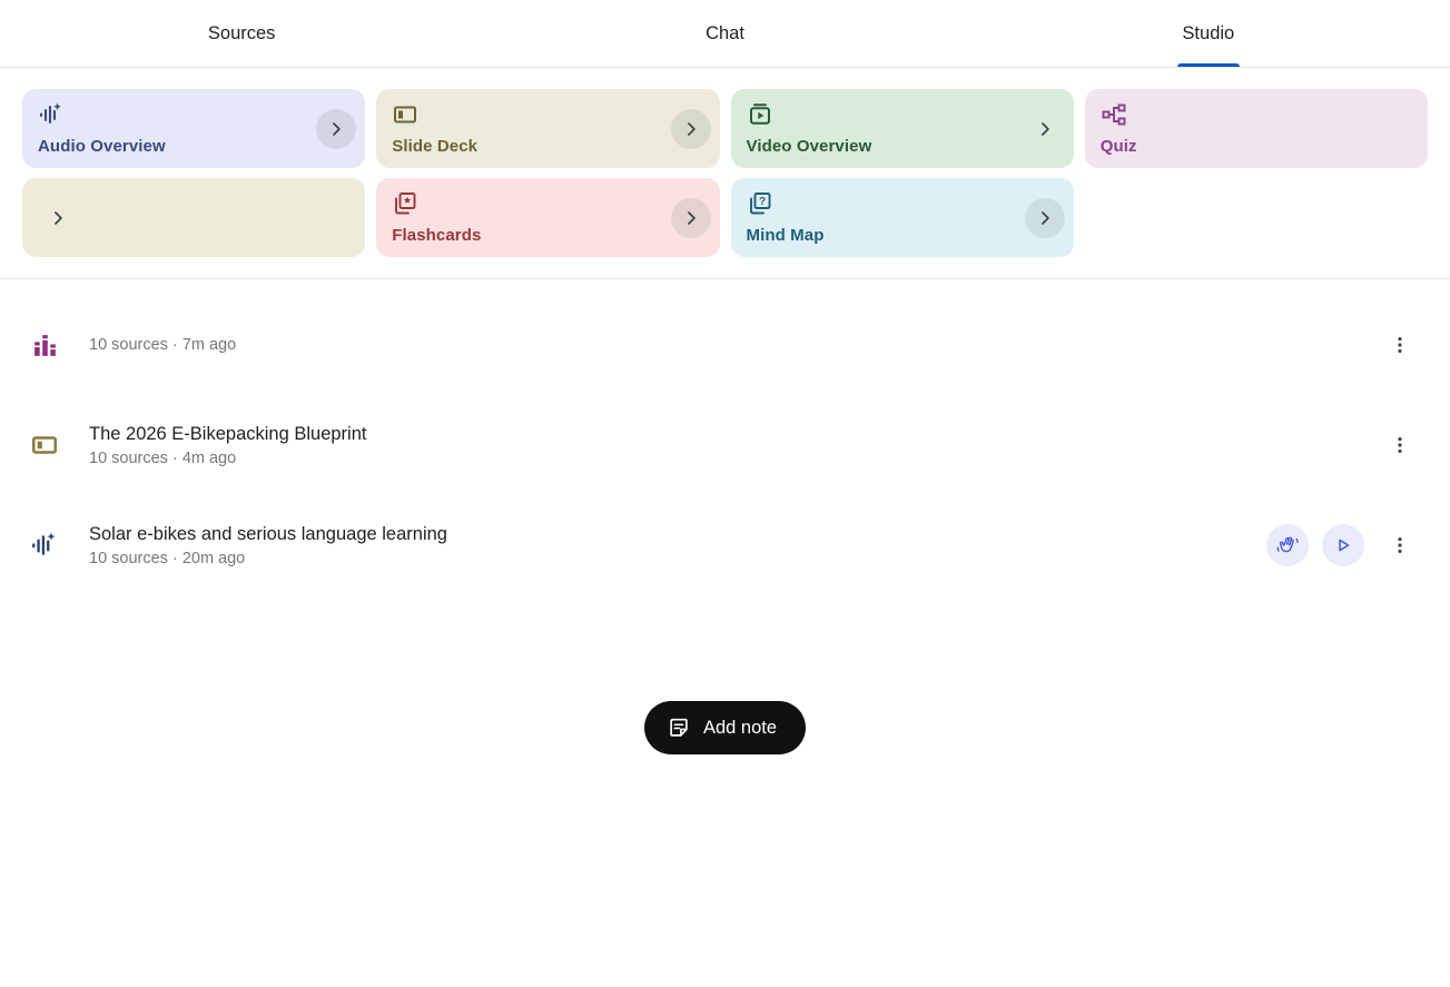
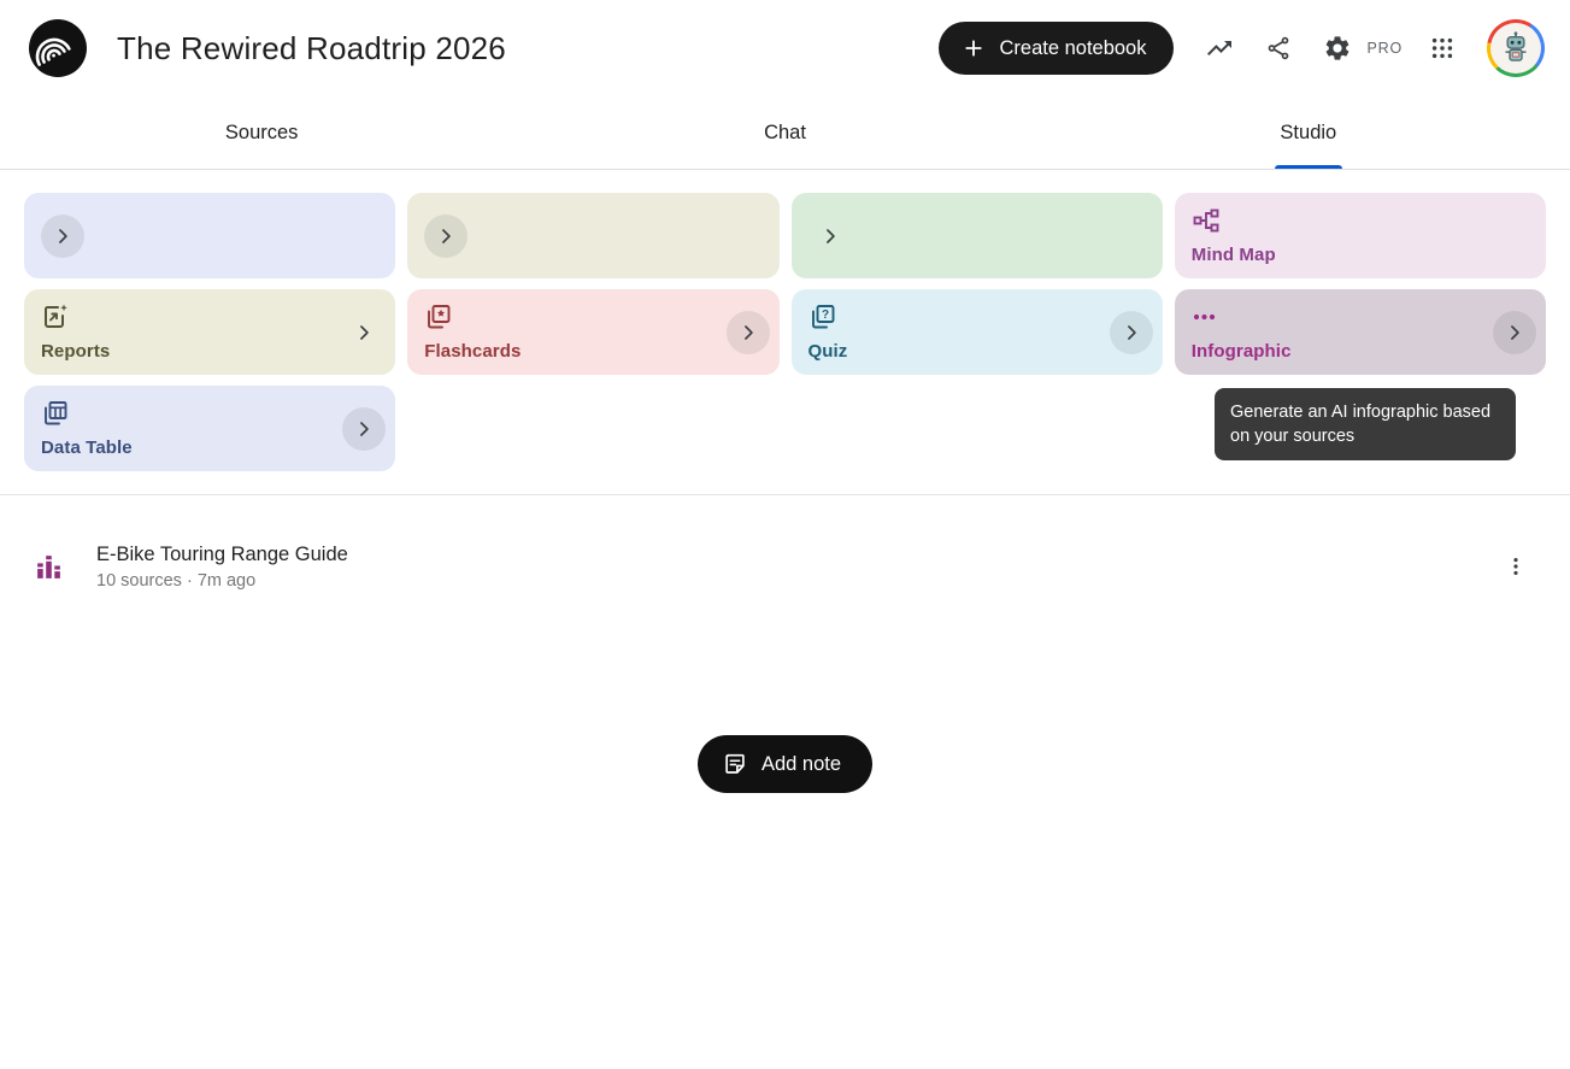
+ The Rewired Roadtrip 2026
+ Create notebook
+ PRO
  Sources
  Chat
  Studio
- Audio Overview
- Slide Deck
- Video Overview
- Quiz
+ Mind Map
+ Reports
  Flashcards
  ?
- Mind Map
+ Quiz
+ Infographic
+ Data Table
+ Generate an AI infographic based on your sources
+ E-Bike Touring Range Guide
  10 sources · 7m ago
- The 2026 E-Bikepacking Blueprint
- 10 sources · 4m ago
- Solar e-bikes and serious language learning
- 10 sources · 20m ago
  Add note
